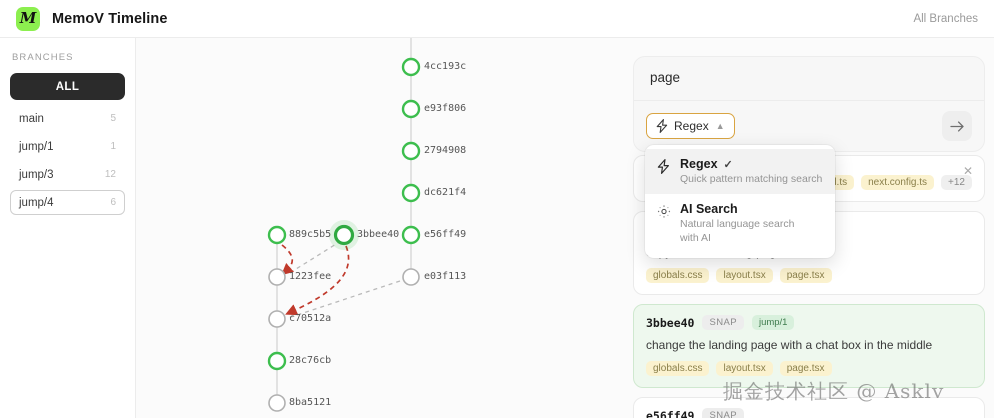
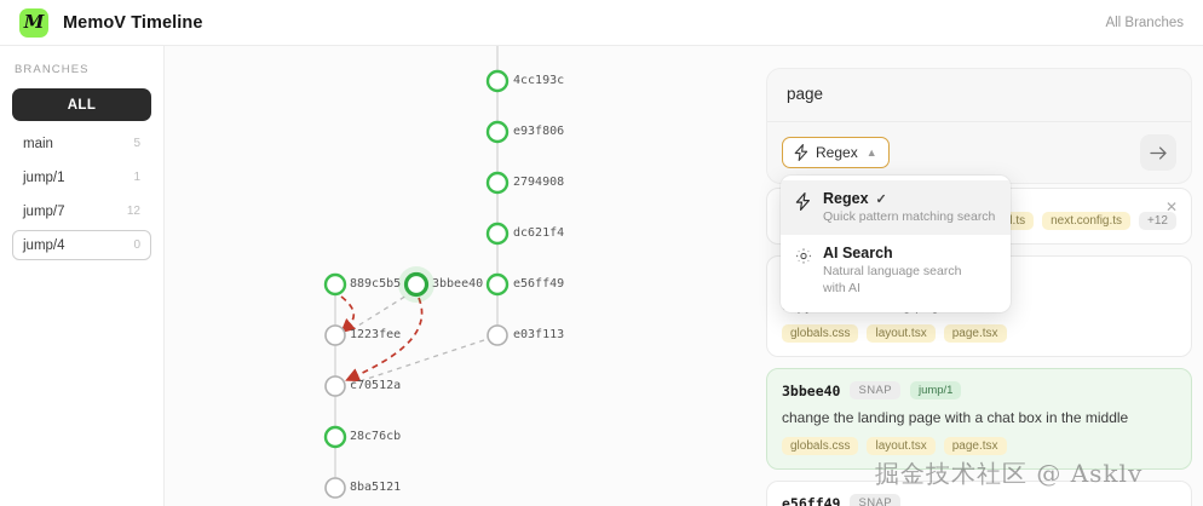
  M
  MemoV Timeline
  All Branches
  BRANCHES
  ALL
  main
  5
  jump/1
  1
- jump/3
+ jump/7
  12
  jump/4
- 6
+ 0
  4cc193c
  e93f806
  2794908
  dc621f4
  e56ff49
  e03f113
  889c5b5
  3bbee40
  1223fee
  c70512a
  28c76cb
  8ba5121
  ✕
  next.config.ts
  +12
  globals.css
  layout.tsx
  page.tsx
  3bbee40
  SNAP
  jump/1
  change the landing page with a chat box in the middle
  globals.css
  layout.tsx
  page.tsx
  e56ff49
  SNAP
  page
  Regex
  ▲
  Regex
  ✓
  Quick pattern matching search
  AI Search
  Natural language search with AI
  掘金技术社区 @ Asklv
